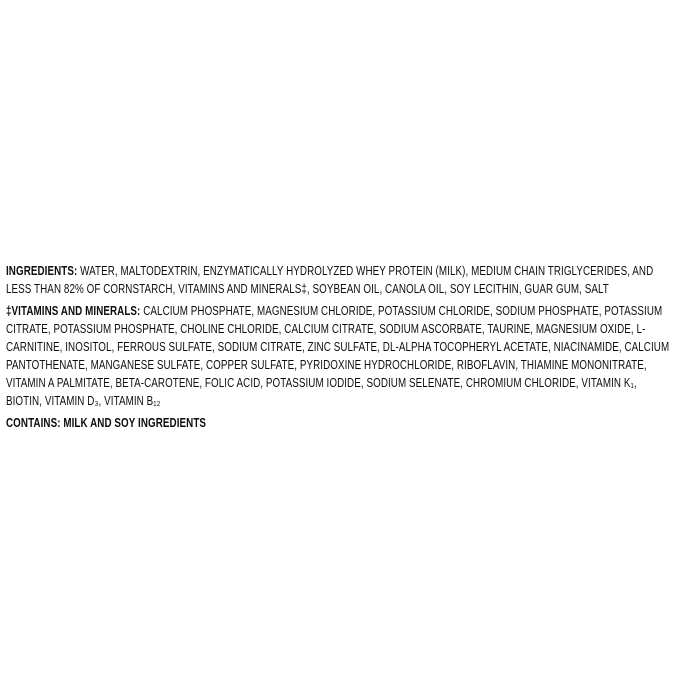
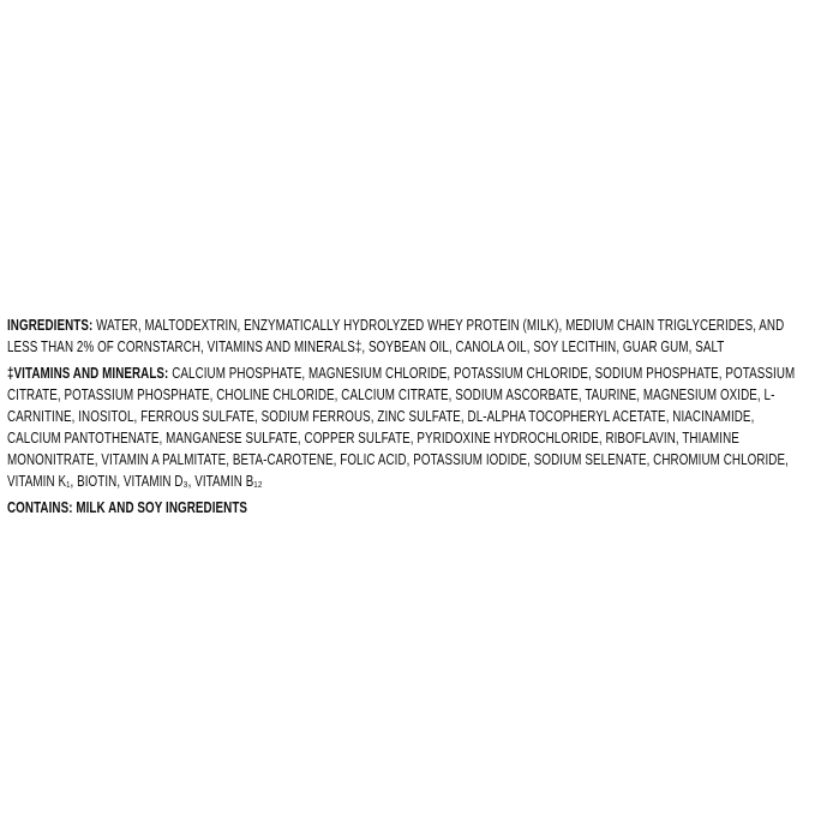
- INGREDIENTS: WATER, MALTODEXTRIN, ENZYMATICALLY HYDROLYZED WHEY PROTEIN (MILK), MEDIUM CHAIN TRIGLYCERIDES, AND LESS THAN 82% OF CORNSTARCH, VITAMINS AND MINERALS‡, SOYBEAN OIL, CANOLA OIL, SOY LECITHIN, GUAR GUM, SALT
+ INGREDIENTS: WATER, MALTODEXTRIN, ENZYMATICALLY HYDROLYZED WHEY PROTEIN (MILK), MEDIUM CHAIN TRIGLYCERIDES, AND LESS THAN 2% OF CORNSTARCH, VITAMINS AND MINERALS‡, SOYBEAN OIL, CANOLA OIL, SOY LECITHIN, GUAR GUM, SALT
- ‡VITAMINS AND MINERALS: CALCIUM PHOSPHATE, MAGNESIUM CHLORIDE, POTASSIUM CHLORIDE, SODIUM PHOSPHATE, POTASSIUM CITRATE, POTASSIUM PHOSPHATE, CHOLINE CHLORIDE, CALCIUM CITRATE, SODIUM ASCORBATE, TAURINE, MAGNESIUM OXIDE, L-CARNITINE, INOSITOL, FERROUS SULFATE, SODIUM CITRATE, ZINC SULFATE, DL-ALPHA TOCOPHERYL ACETATE, NIACINAMIDE, CALCIUM PANTOTHENATE, MANGANESE SULFATE, COPPER SULFATE, PYRIDOXINE HYDROCHLORIDE, RIBOFLAVIN, THIAMINE MONONITRATE, VITAMIN A PALMITATE, BETA-CAROTENE, FOLIC ACID, POTASSIUM IODIDE, SODIUM SELENATE, CHROMIUM CHLORIDE, VITAMIN K₁, BIOTIN, VITAMIN D₃, VITAMIN B₁₂
+ ‡VITAMINS AND MINERALS: CALCIUM PHOSPHATE, MAGNESIUM CHLORIDE, POTASSIUM CHLORIDE, SODIUM PHOSPHATE, POTASSIUM CITRATE, POTASSIUM PHOSPHATE, CHOLINE CHLORIDE, CALCIUM CITRATE, SODIUM ASCORBATE, TAURINE, MAGNESIUM OXIDE, L-CARNITINE, INOSITOL, FERROUS SULFATE, SODIUM FERROUS, ZINC SULFATE, DL-ALPHA TOCOPHERYL ACETATE, NIACINAMIDE, CALCIUM PANTOTHENATE, MANGANESE SULFATE, COPPER SULFATE, PYRIDOXINE HYDROCHLORIDE, RIBOFLAVIN, THIAMINE MONONITRATE, VITAMIN A PALMITATE, BETA-CAROTENE, FOLIC ACID, POTASSIUM IODIDE, SODIUM SELENATE, CHROMIUM CHLORIDE, VITAMIN K₁, BIOTIN, VITAMIN D₃, VITAMIN B₁₂
  CONTAINS: MILK AND SOY INGREDIENTS
